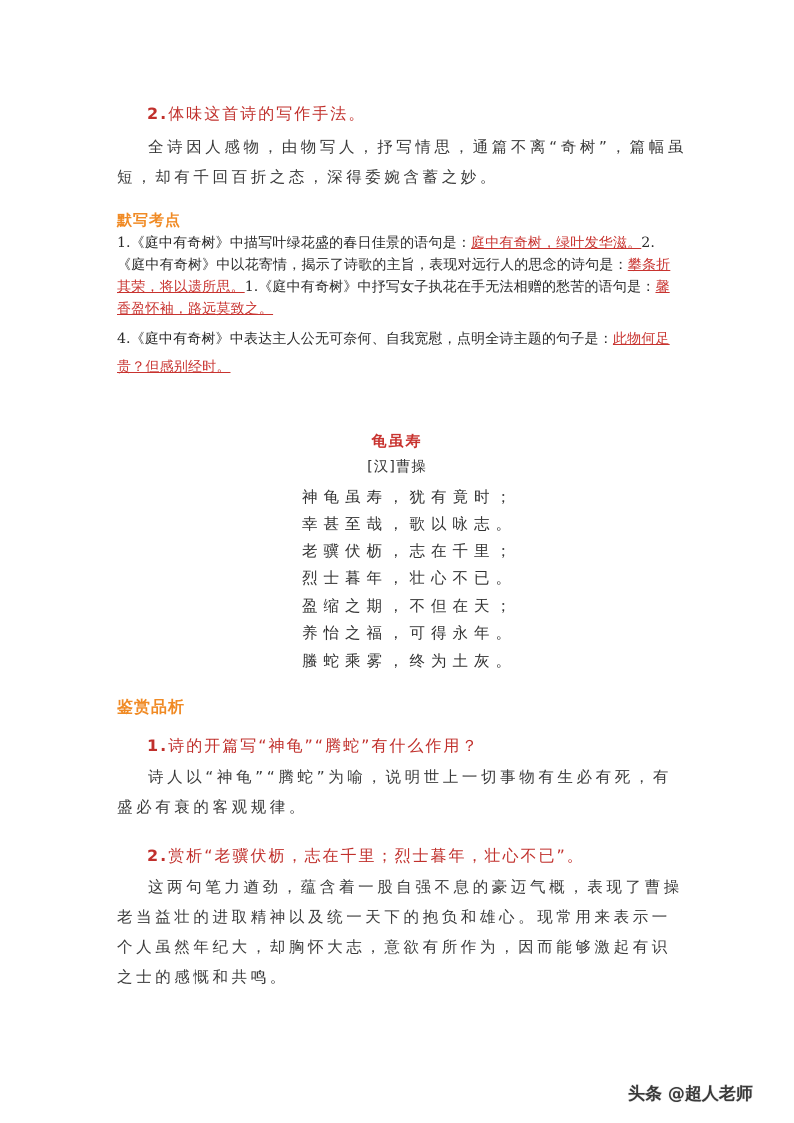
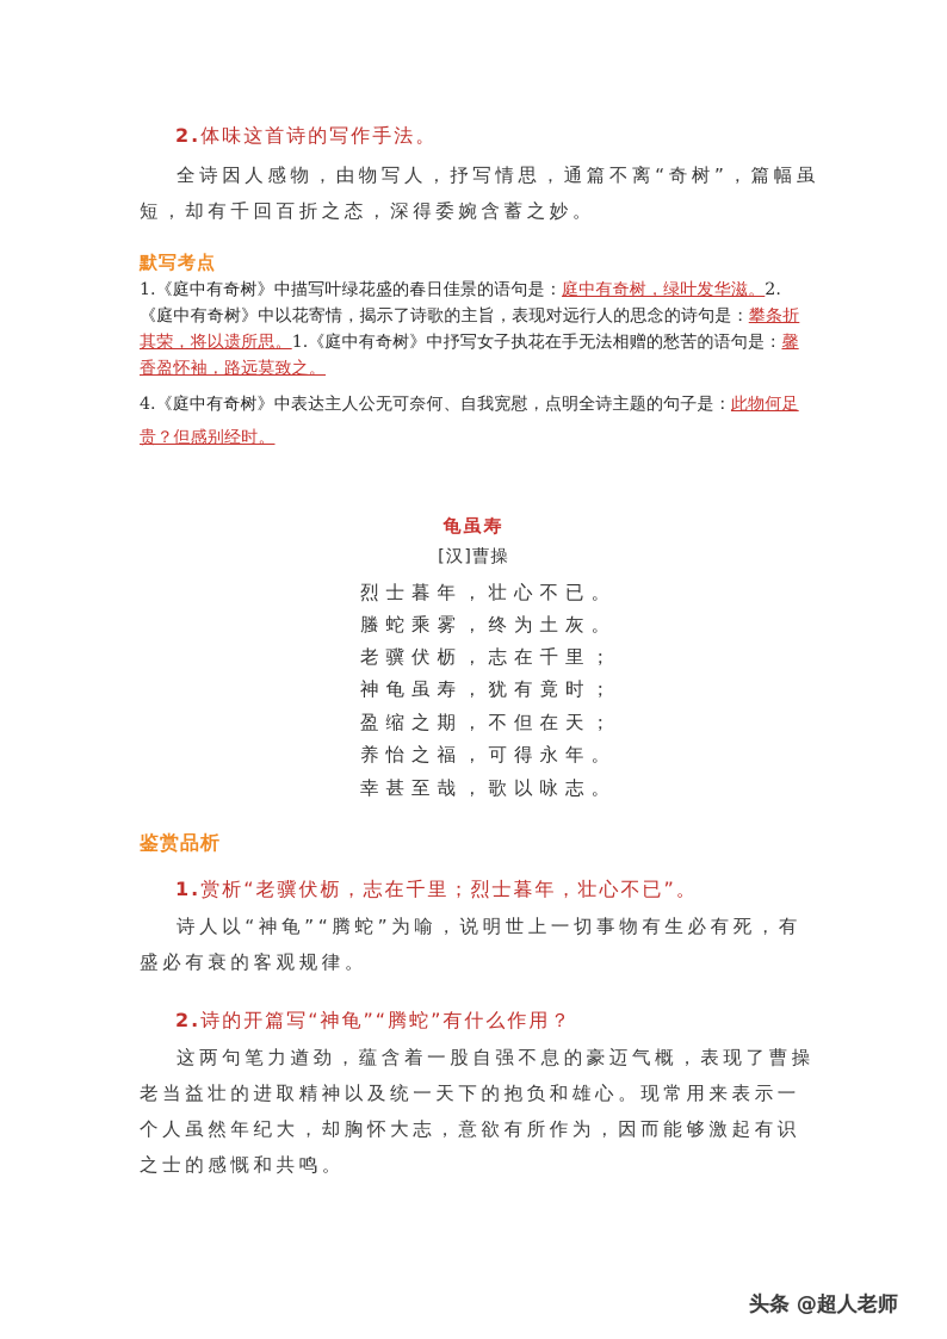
  2.体味这首诗的写作手法。
  全诗因人感物，由物写人，抒写情思，通篇不离“奇树”，篇幅虽短，却有千回百折之态，深得委婉含蓄之妙。
  默写考点
  1.《庭中有奇树》中描写叶绿花盛的春日佳景的语句是：庭中有奇树，绿叶发华滋。2.《庭中有奇树》中以花寄情，揭示了诗歌的主旨，表现对远行人的思念的诗句是：攀条折其荣，将以遗所思。1.《庭中有奇树》中抒写女子执花在手无法相赠的愁苦的语句是：馨香盈怀袖，路远莫致之。
  4.《庭中有奇树》中表达主人公无可奈何、自我宽慰，点明全诗主题的句子是：此物何足贵？但感别经时。
  龟虽寿
  [汉]曹操
- 神龟虽寿，犹有竟时；
+ 烈士暮年，壮心不已。
- 幸甚至哉，歌以咏志。
+ 螣蛇乘雾，终为土灰。
  老骥伏枥，志在千里；
- 烈士暮年，壮心不已。
+ 神龟虽寿，犹有竟时；
  盈缩之期，不但在天；
  养怡之福，可得永年。
- 螣蛇乘雾，终为土灰。
+ 幸甚至哉，歌以咏志。
  鉴赏品析
- 1.诗的开篇写“神龟”“腾蛇”有什么作用？
+ 1.赏析“老骥伏枥，志在千里；烈士暮年，壮心不已”。
  诗人以“神龟”“腾蛇”为喻，说明世上一切事物有生必有死，有盛必有衰的客观规律。
- 2.赏析“老骥伏枥，志在千里；烈士暮年，壮心不已”。
+ 2.诗的开篇写“神龟”“腾蛇”有什么作用？
  这两句笔力遒劲，蕴含着一股自强不息的豪迈气概，表现了曹操老当益壮的进取精神以及统一天下的抱负和雄心。现常用来表示一个人虽然年纪大，却胸怀大志，意欲有所作为，因而能够激起有识之士的感慨和共鸣。
  头条 @超人老师
